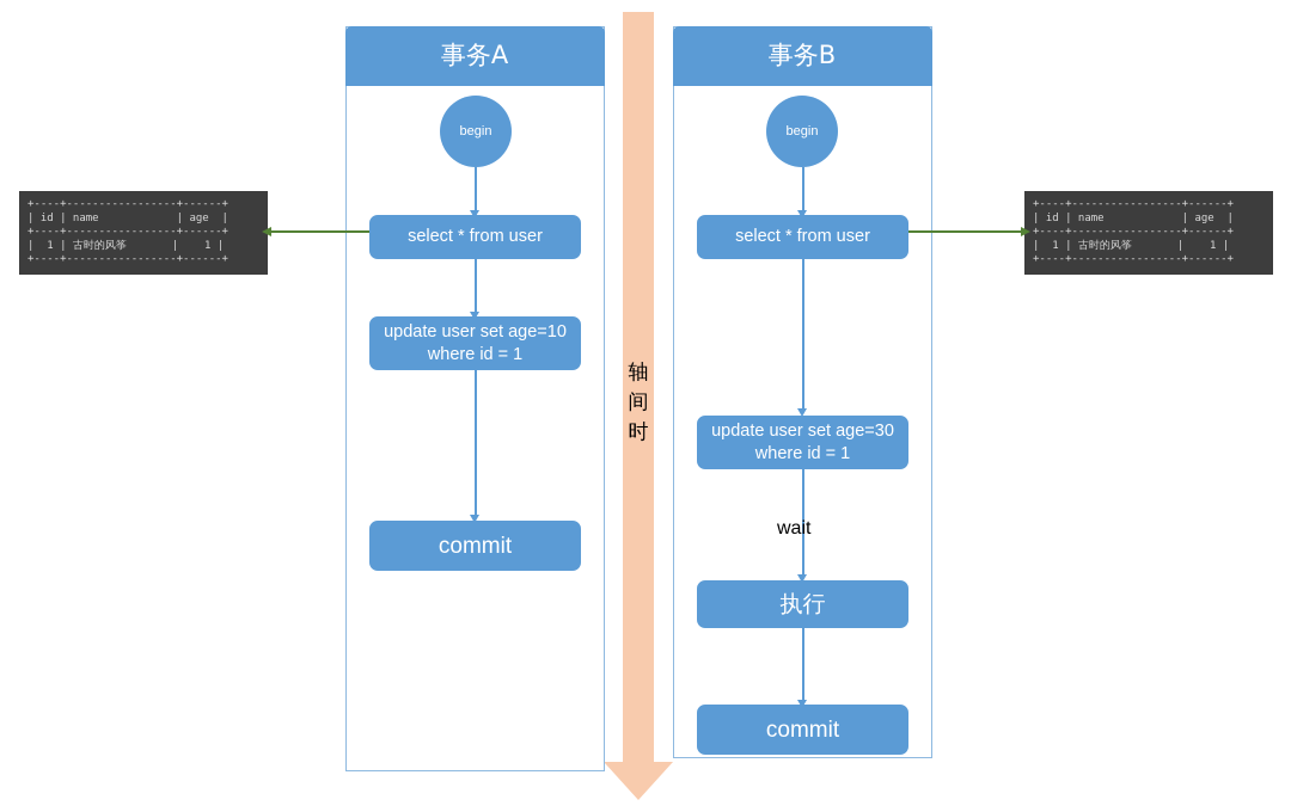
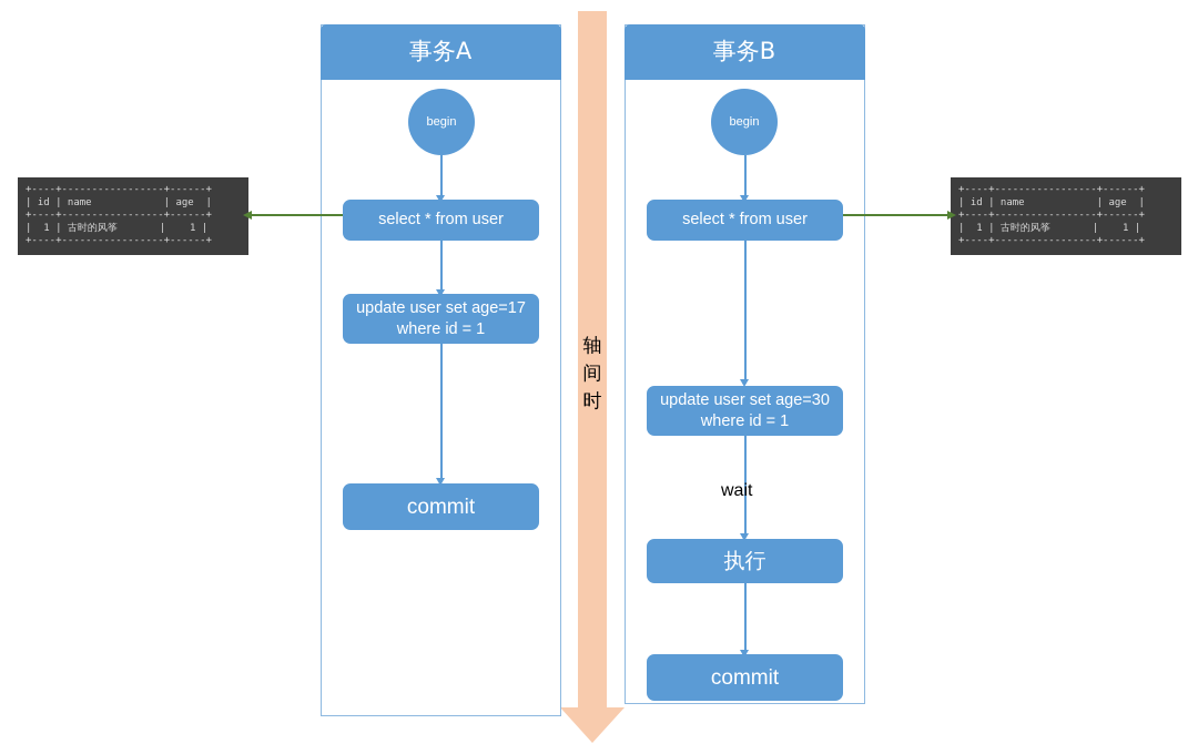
  轴
  间
  时
  事务A
  begin
  select * from user
- update user set age=10
+ update user set age=17
  where id = 1
  commit
  事务B
  begin
  select * from user
  update user set age=30
  where id = 1
  wait
  执行
  commit
  +----+-----------------+------+ | id | name | age | +----+-----------------+------+ | 1 | 古时的风筝 | 1 | +----+-----------------+------+
  +----+-----------------+------+ | id | name | age | +----+-----------------+------+ | 1 | 古时的风筝 | 1 | +----+-----------------+------+
